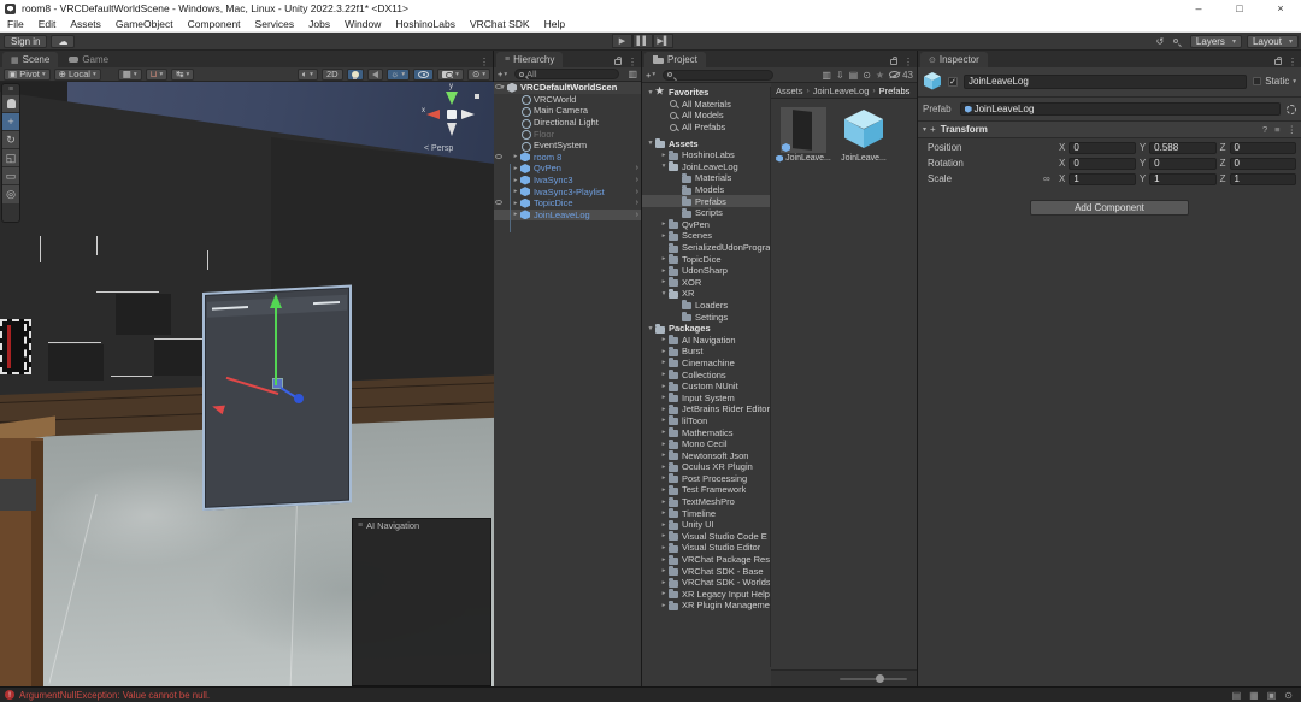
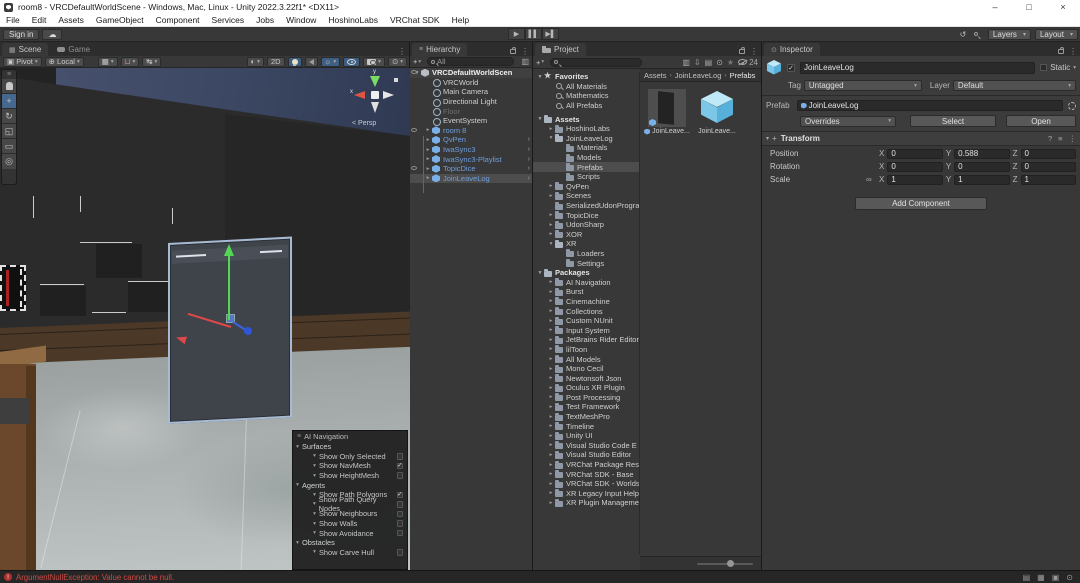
  room8 - VRCDefaultWorldScene - Windows, Mac, Linux - Unity 2022.3.22f1* <DX11>
  –
  □
  ×
  File
  Edit
  Assets
  GameObject
  Component
  Services
  Jobs
  Window
  HoshinoLabs
  VRChat SDK
  Help
  Sign in
  ☁
  ↺
  Layers
  Layout
  Scene
  Game
  ⋮
  ▣
  Pivot
  ⊕
  Local
  ▦
  ⊔
  ↹
  ◐
  2D
  ☼
  ⊙
  +
  ↻
  ◱
  ▭
  ◎
  AI Navigation
+ Surfaces
+ Show Only Selected
+ Show NavMesh
+ Show HeightMesh
+ Agents
+ Show Path Polygons
+ Show Path Query Nodes
+ Show Neighbours
+ Show Walls
+ Show Avoidance
+ Obstacles
+ Show Carve Hull
  Hierarchy
  ⋮
  +
  All
  ▥
  VRCDefaultWorldScen
  VRCWorld
  Main Camera
  Directional Light
  Floor
  EventSystem
  room 8
  QvPen
  IwaSync3
  IwaSync3-Playlist
  TopicDice
  JoinLeaveLog
  Project
  ⋮
  +
  ▥
  ⇩
  ▤
  ⊙
  ★
- 43
+ 24
  Favorites
  All Materials
- All Models
+ Mathematics
  All Prefabs
  Assets
  HoshinoLabs
  JoinLeaveLog
  Materials
  Models
  Prefabs
  Scripts
  QvPen
  Scenes
  SerializedUdonProgra
  TopicDice
  UdonSharp
  XOR
  XR
  Loaders
  Settings
  Packages
  AI Navigation
  Burst
  Cinemachine
  Collections
  Custom NUnit
  Input System
  JetBrains Rider Editor
  lilToon
- Mathematics
+ All Models
  Mono Cecil
  Newtonsoft Json
  Oculus XR Plugin
  Post Processing
  Test Framework
  TextMeshPro
  Timeline
  Unity UI
  Visual Studio Code E
  Visual Studio Editor
  VRChat Package Res
  VRChat SDK - Base
  VRChat SDK - Worlds
  XR Legacy Input Help
  XR Plugin Manageme
  Assets
  JoinLeaveLog
  Prefabs
  Inspector
  ⋮
  JoinLeaveLog
  Static
+ Tag
+ Untagged
+ Layer
+ Default
  Prefab
  JoinLeaveLog
+ Overrides
+ Select
+ Open
  +
  Transform
  ?
  ≡
  ⋮
  Position
  X
  0
  Y
  0.588
  Z
  0
  Rotation
  X
  0
  Y
  0
  Z
  0
  Scale
  ∞
  X
  1
  Y
  1
  Z
  1
  Add Component
  ArgumentNullException: Value cannot be null.
  ▤
  ▦
  ▣
  ⊙
